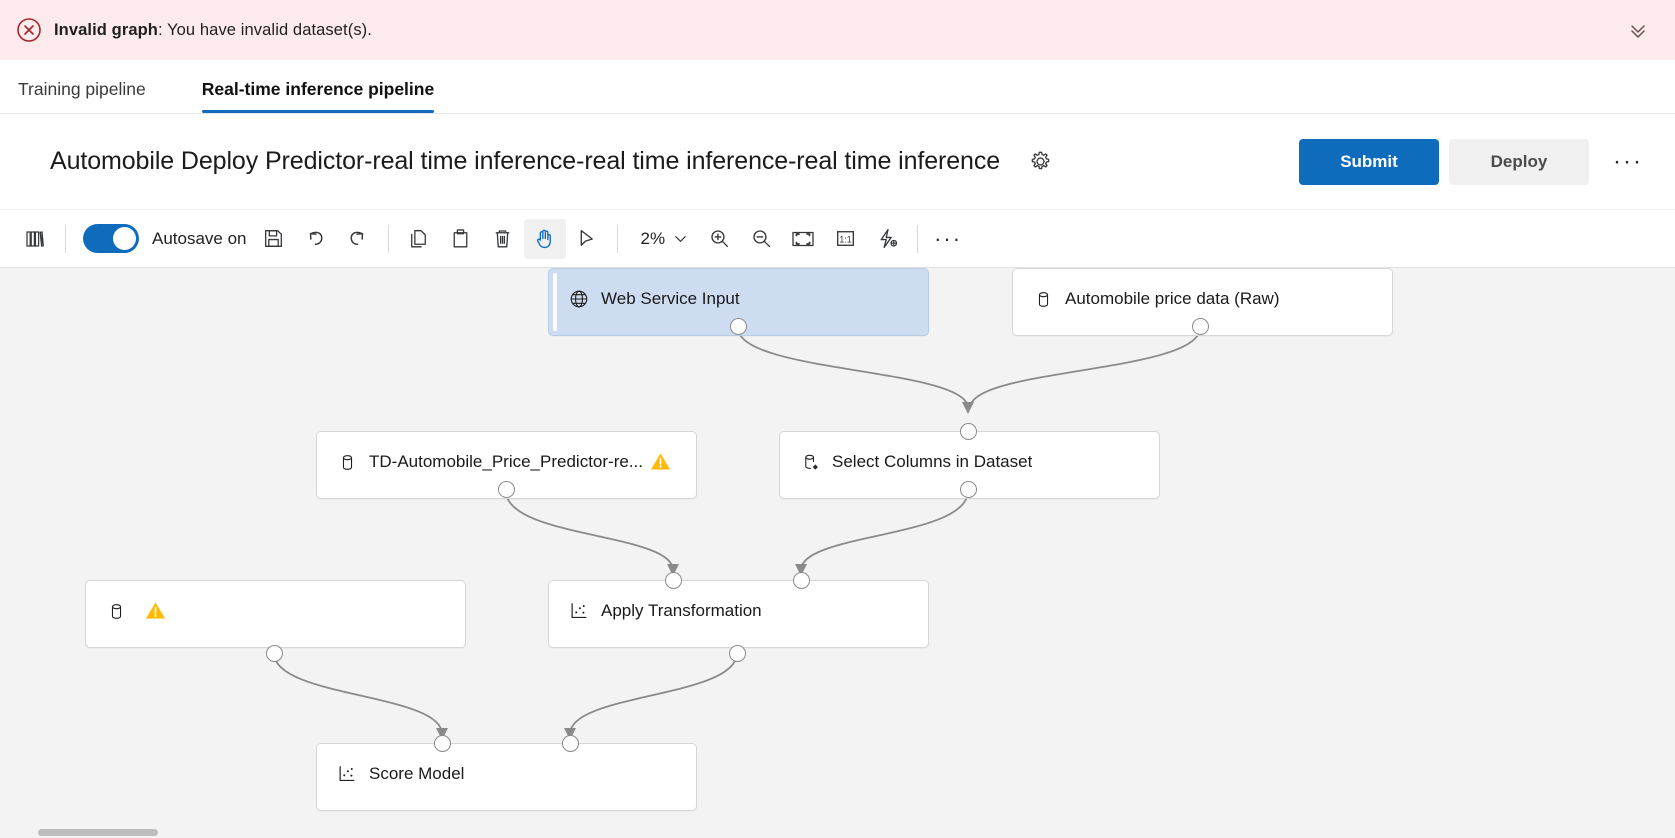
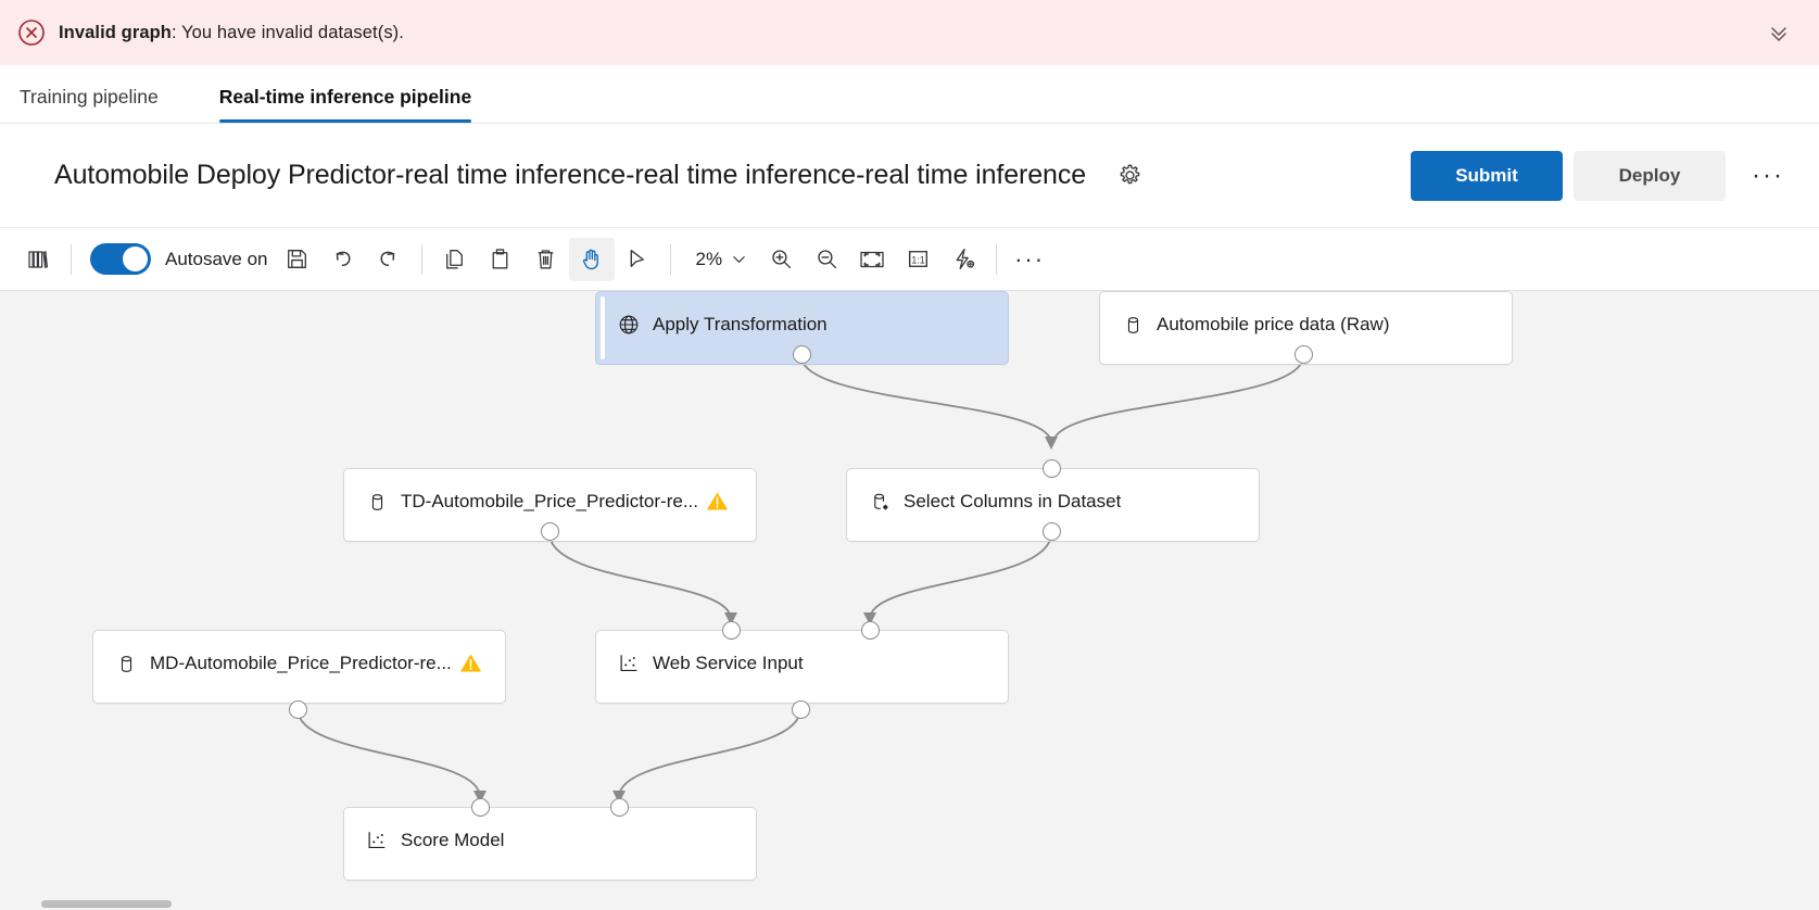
  Invalid graph: You have invalid dataset(s).
  Training pipeline
  Real-time inference pipeline
  Automobile Deploy Predictor-real time inference-real time inference-real time inference
  Submit
  Deploy
  ···
  Autosave on
  2%
  1:1
  ···
- Web Service Input
+ Apply Transformation
  Automobile price data (Raw)
  TD-Automobile_Price_Predictor-re...
  Select Columns in Dataset
+ MD-Automobile_Price_Predictor-re...
- Apply Transformation
+ Web Service Input
  Score Model
